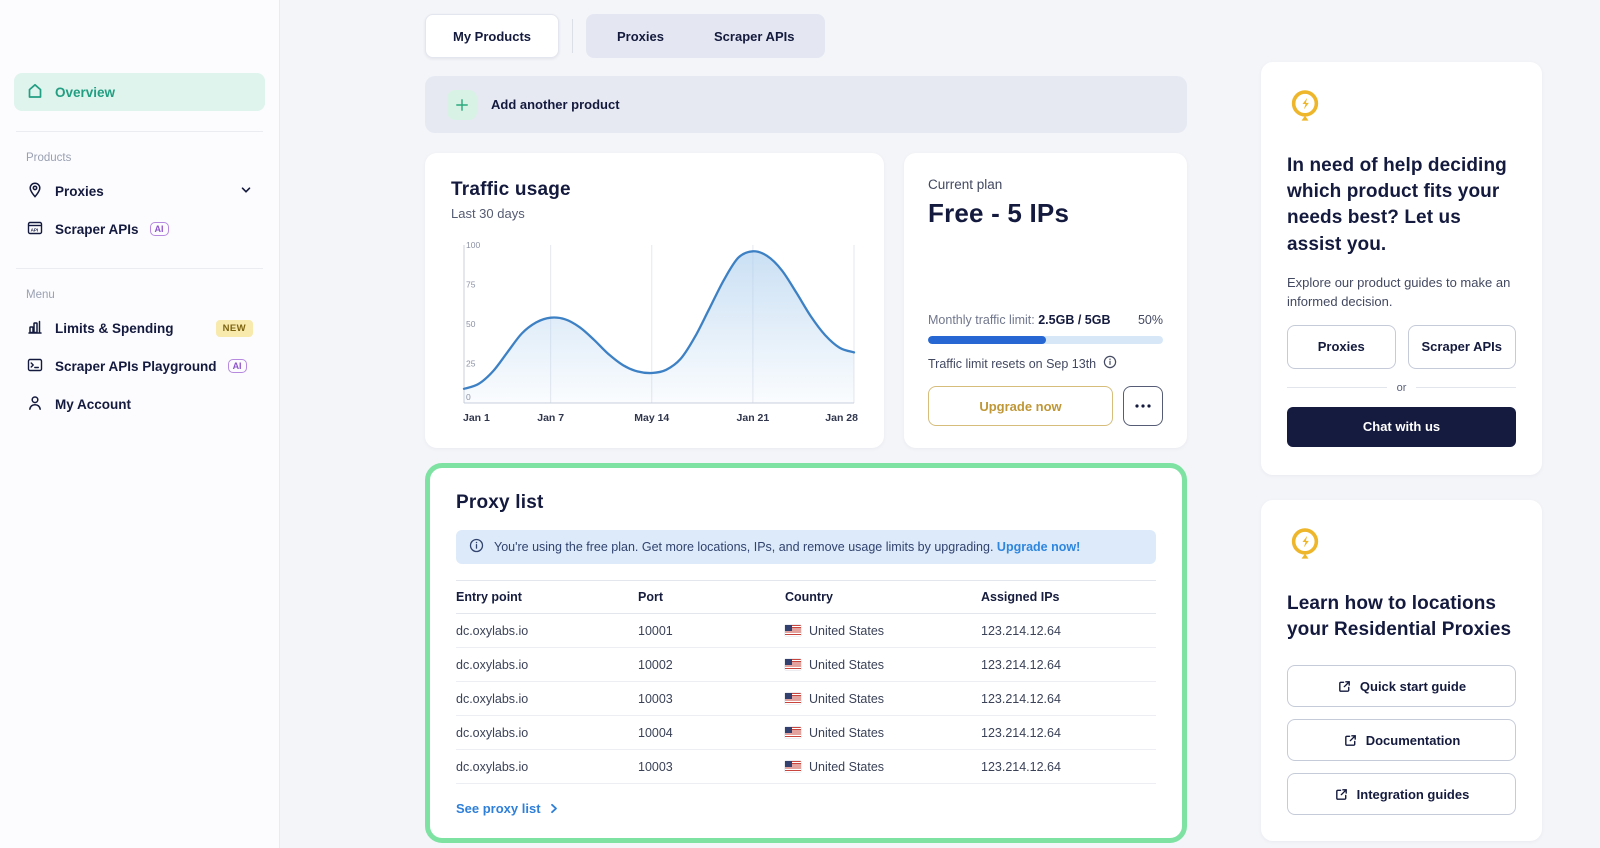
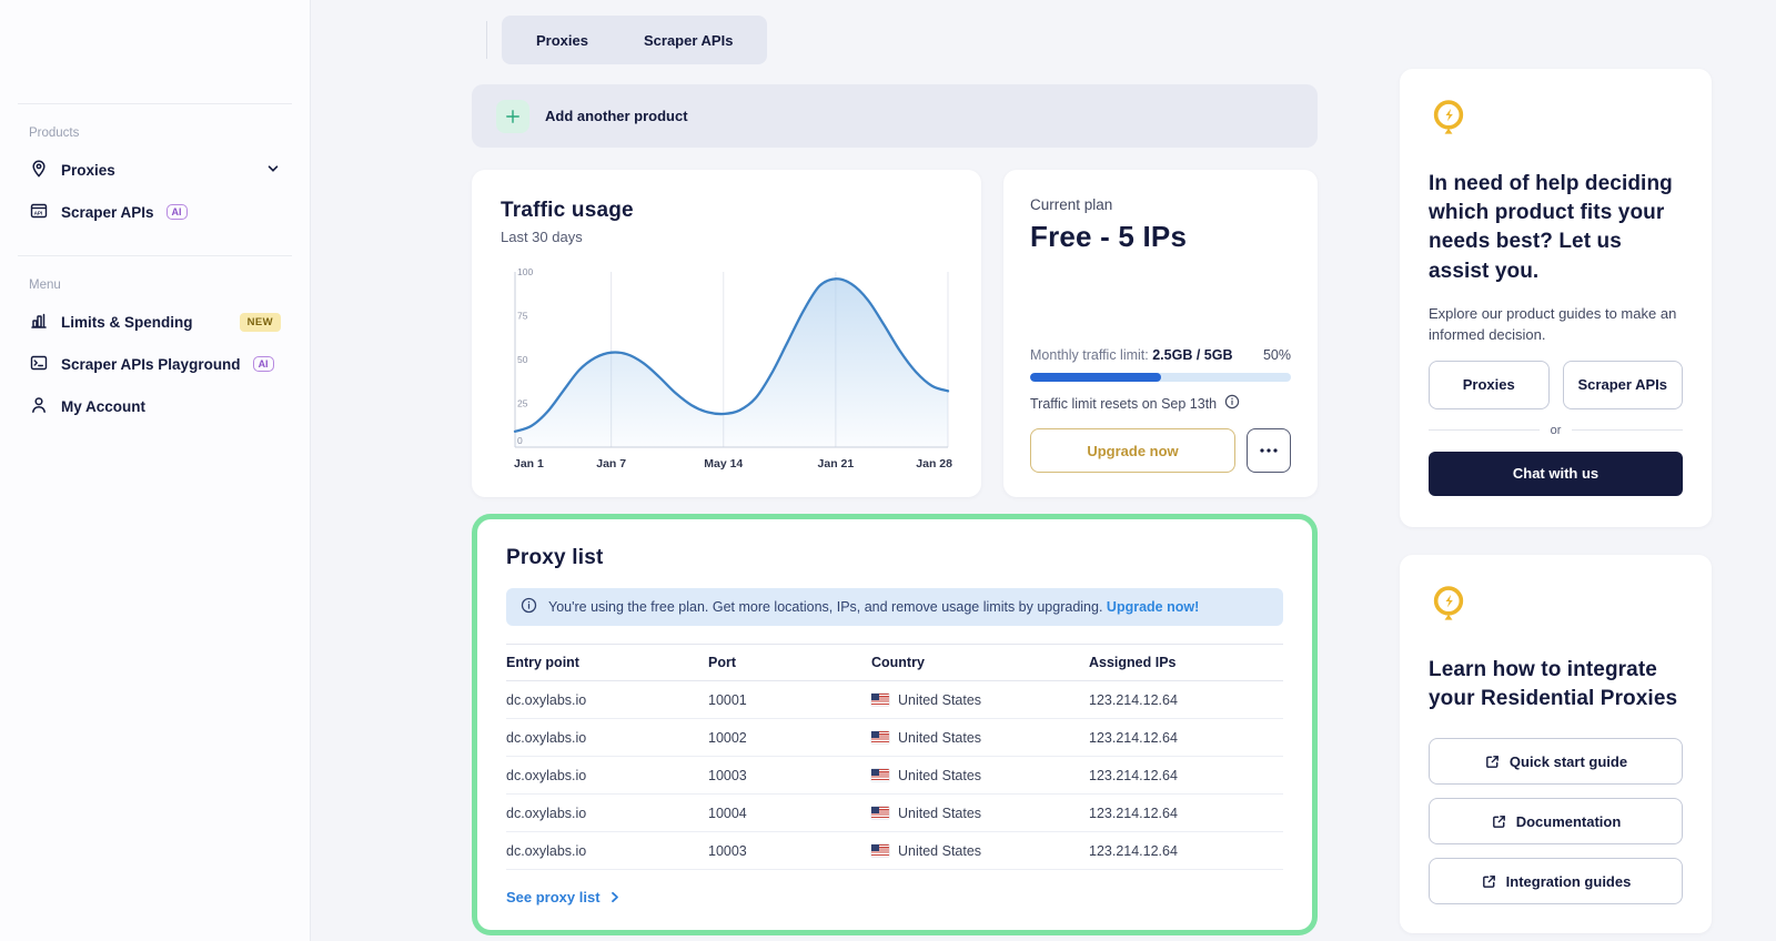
- Overview
  Products
  Proxies
  Scraper APIs
  AI
  Menu
  Limits & Spending
  NEW
  Scraper APIs Playground
  AI
  My Account
- My Products
  Proxies
  Scraper APIs
  Add another product
  Traffic usage
  Last 30 days
  0
  25
  50
  75
  100
  Jan 1
  Jan 7
  May 14
  Jan 21
  Jan 28
  Current plan
  Free - 5 IPs
  Monthly traffic limit: 2.5GB / 5GB
  50%
  Traffic limit resets on Sep 13th
  Upgrade now
  Proxy list
  You're using the free plan. Get more locations, IPs, and remove usage limits by upgrading. Upgrade now!
  Entry point	Port	Country	Assigned IPs
  dc.oxylabs.io	10001	United States	123.214.12.64
  dc.oxylabs.io	10002	United States	123.214.12.64
  dc.oxylabs.io	10003	United States	123.214.12.64
  dc.oxylabs.io	10004	United States	123.214.12.64
  dc.oxylabs.io	10003	United States	123.214.12.64
  See proxy list
  In need of help deciding which product fits your needs best? Let us assist you.
  Explore our product guides to make an informed decision.
  Proxies
  Scraper APIs
  or
  Chat with us
- Learn how to locations your Residential Proxies
+ Learn how to integrate your Residential Proxies
  Quick start guide
  Documentation
  Integration guides
